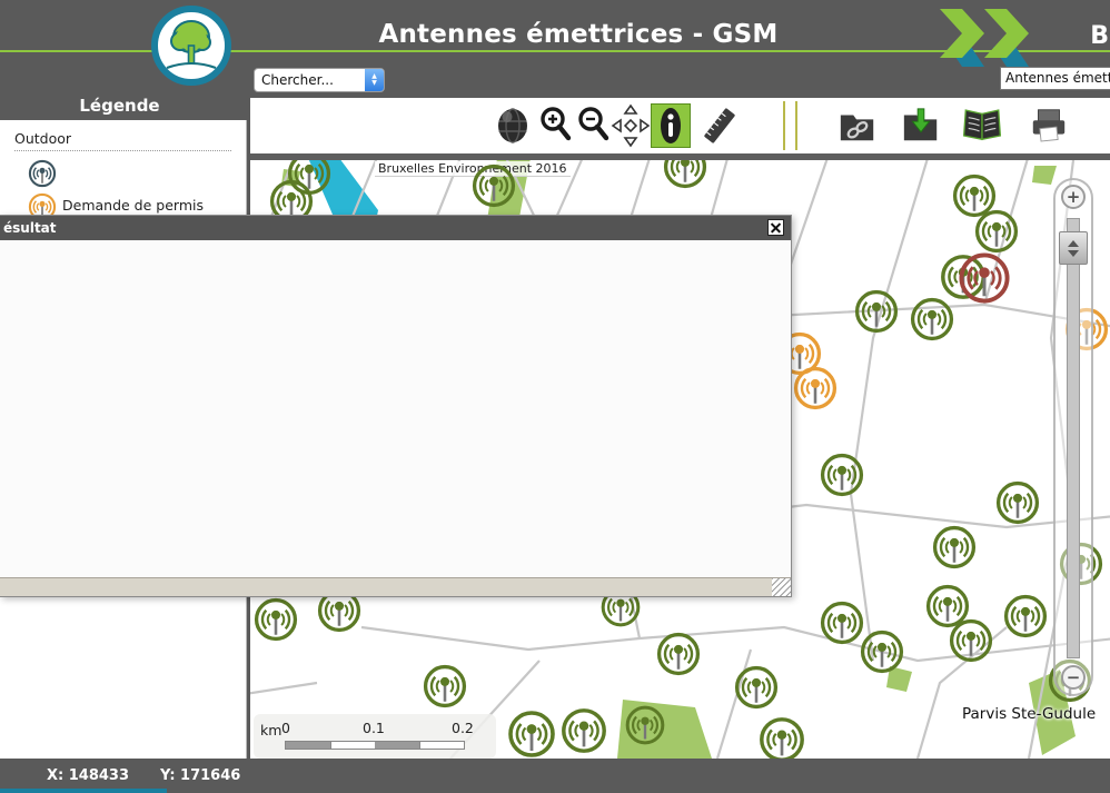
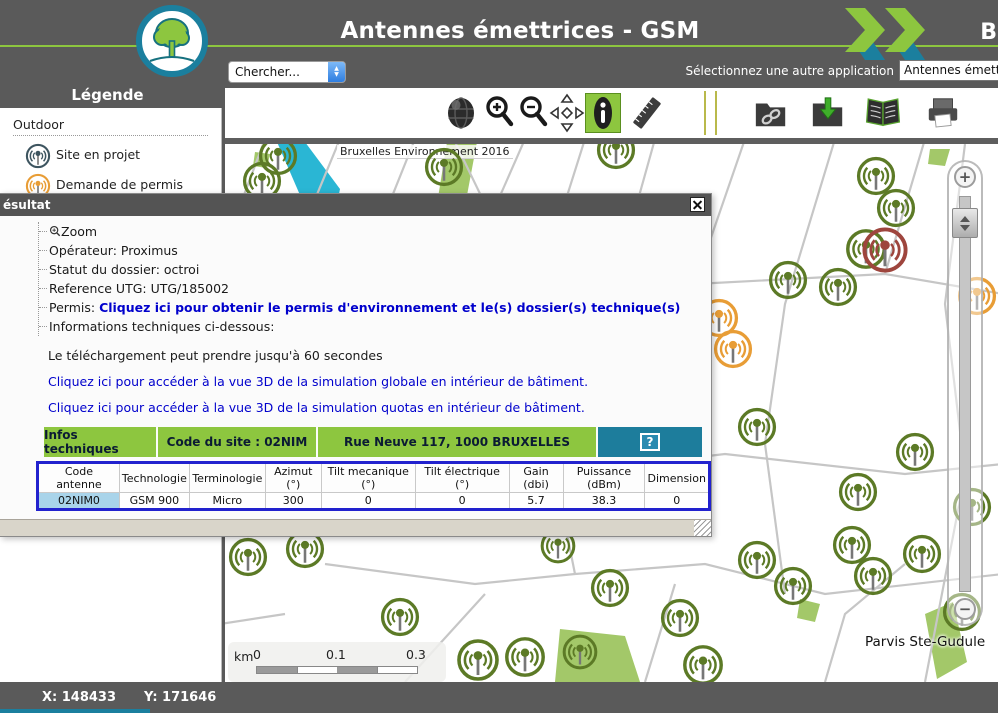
  Antennes émettrices - GSM
  B
  Chercher...
+ Sélectionnez une autre application
  Antennes émet
  Légende
  Outdoor
+ Site en projet
  Bruxelles Enviroent 2016
  +
  −
  km
  0
  0.1
- 0.2
+ 0.3
  Parvis Ste-Gudule
  ésultat
+ Zoom
+ Opérateur: Proximus
+ Statut du dossier: octroi
+ Reference UTG: UTG/185002
+ Permis: Cliquez ici pour obtenir le permis d'environnement et le(s) dossier(s) technique(s)
+ Informations techniques ci-dessous:
+ Le téléchargement peut prendre jusqu'à 60 secondes
+ Cliquez ici pour accéder à la vue 3D de la simulation globale en intérieur de bâtiment.
+ Cliquez ici pour accéder à la vue 3D de la simulation quotas en intérieur de bâtiment.
+ Infos techniques
+ Code du site : 02NIM
+ Rue Neuve 117, 1000 BRUXELLES
+ ?
+ Code antenne	Technologie	Terminologie	Azimut (°)	Tilt mecanique (°)	Tilt électrique (°)	Gain (dbi)	Puissance (dBm)	Dimension
+ 02NIM0	GSM 900	Micro	300	0	0	5.7	38.3	0
  X: 148433
  Y: 171646
